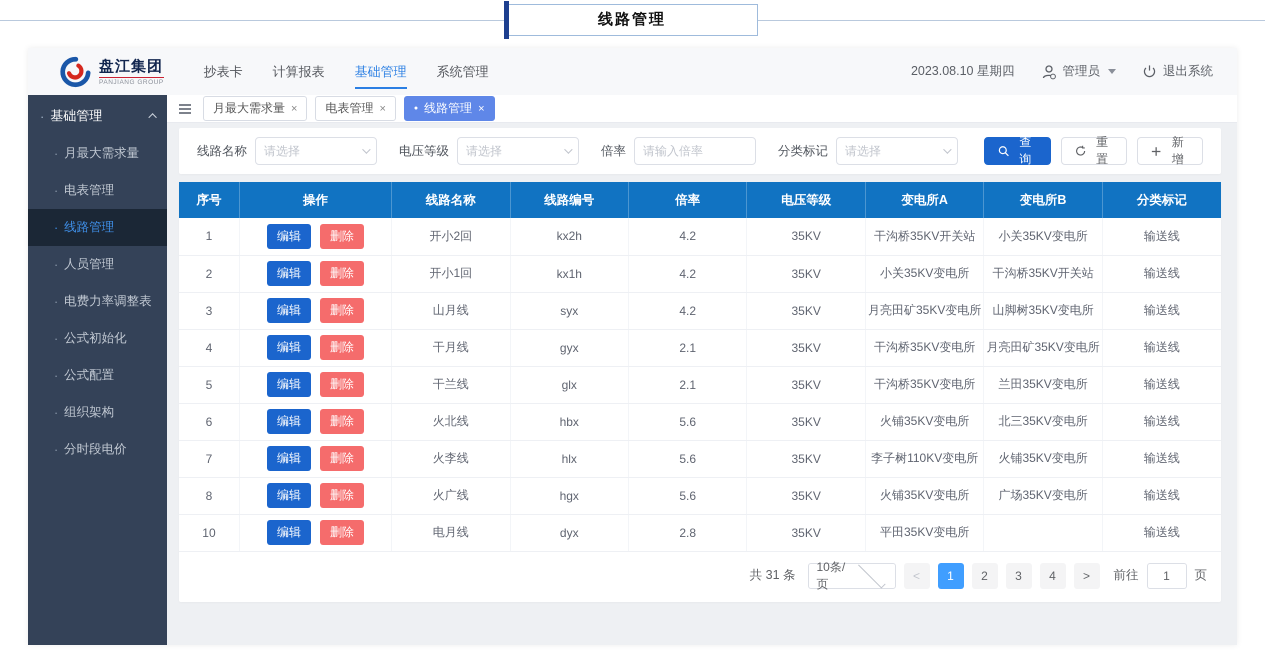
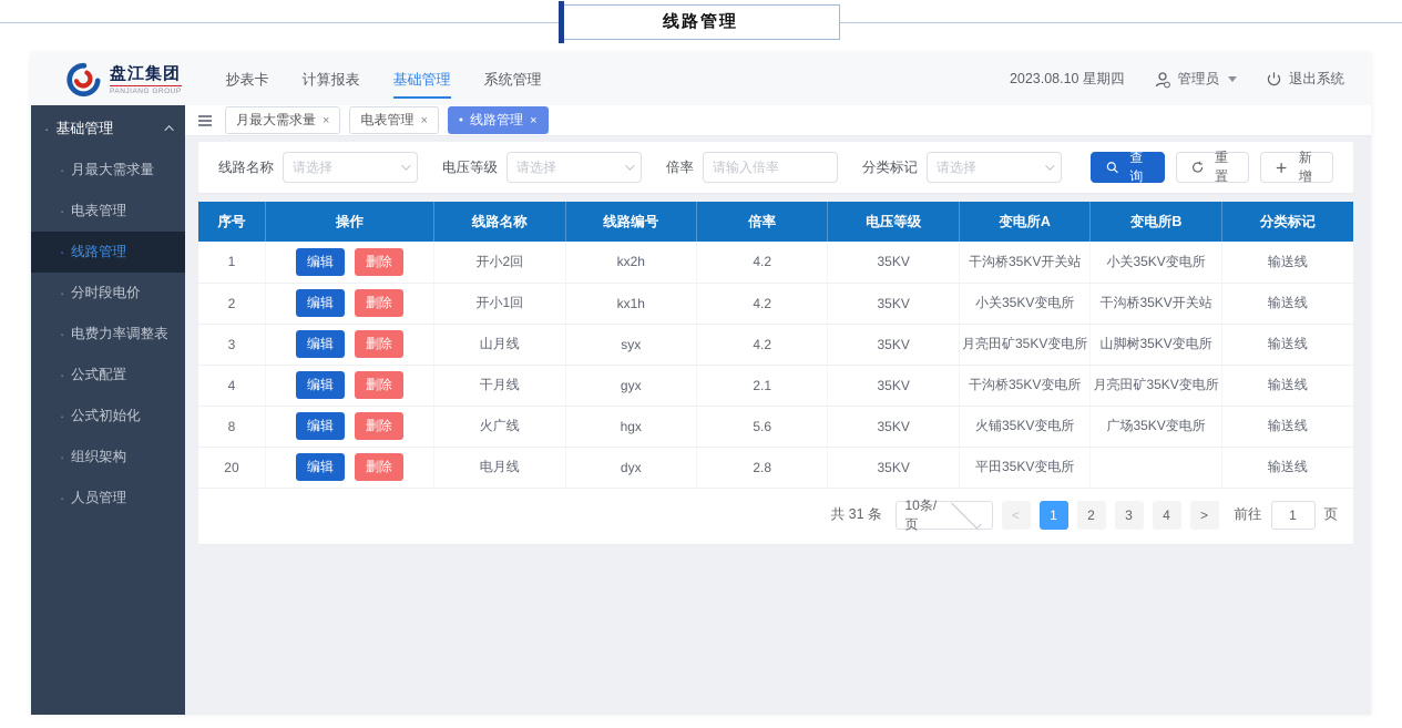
  线路管理
  盘江集团
  抄表卡
  计算报表
  基础管理
  系统管理
  2023.08.10 星期四
  管理员
  退出系统
  ·
  基础管理
  ·
  月最大需求量
  ·
  电表管理
  ·
  线路管理
  ·
- 人员管理
+ 分时段电价
  ·
  电费力率调整表
  ·
- 公式初始化
+ 公式配置
  ·
- 公式配置
+ 公式初始化
  ·
  组织架构
  ·
- 分时段电价
+ 人员管理
  月最大需求量
  ×
  电表管理
  ×
  线路管理
  ×
  线路名称
  请选择
  电压等级
  请选择
  倍率
  请输入倍率
  分类标记
  请选择
  查询
  重置
  新增
  序号	操作	线路名称	线路编号	倍率	电压等级	变电所A	变电所B	分类标记
  1	编辑 删除	开小2回	kx2h	4.2	35KV	干沟桥35KV开关站	小关35KV变电所	输送线
  2	编辑 删除	开小1回	kx1h	4.2	35KV	小关35KV变电所	干沟桥35KV开关站	输送线
  3	编辑 删除	山月线	syx	4.2	35KV	月亮田矿35KV变电所	山脚树35KV变电所	输送线
  4	编辑 删除	干月线	gyx	2.1	35KV	干沟桥35KV变电所	月亮田矿35KV变电所	输送线
- 5	编辑 删除	干兰线	glx	2.1	35KV	干沟桥35KV变电所	兰田35KV变电所	输送线
- 6	编辑 删除	火北线	hbx	5.6	35KV	火铺35KV变电所	北三35KV变电所	输送线
- 7	编辑 删除	火李线	hlx	5.6	35KV	李子树110KV变电所	火铺35KV变电所	输送线
  8	编辑 删除	火广线	hgx	5.6	35KV	火铺35KV变电所	广场35KV变电所	输送线
- 10	编辑 删除	电月线	dyx	2.8	35KV	平田35KV变电所		输送线
+ 20	编辑 删除	电月线	dyx	2.8	35KV	平田35KV变电所		输送线
  共 31 条
  10条/页
  <
  1
  2
  3
  4
  >
  前往
  1
  页
